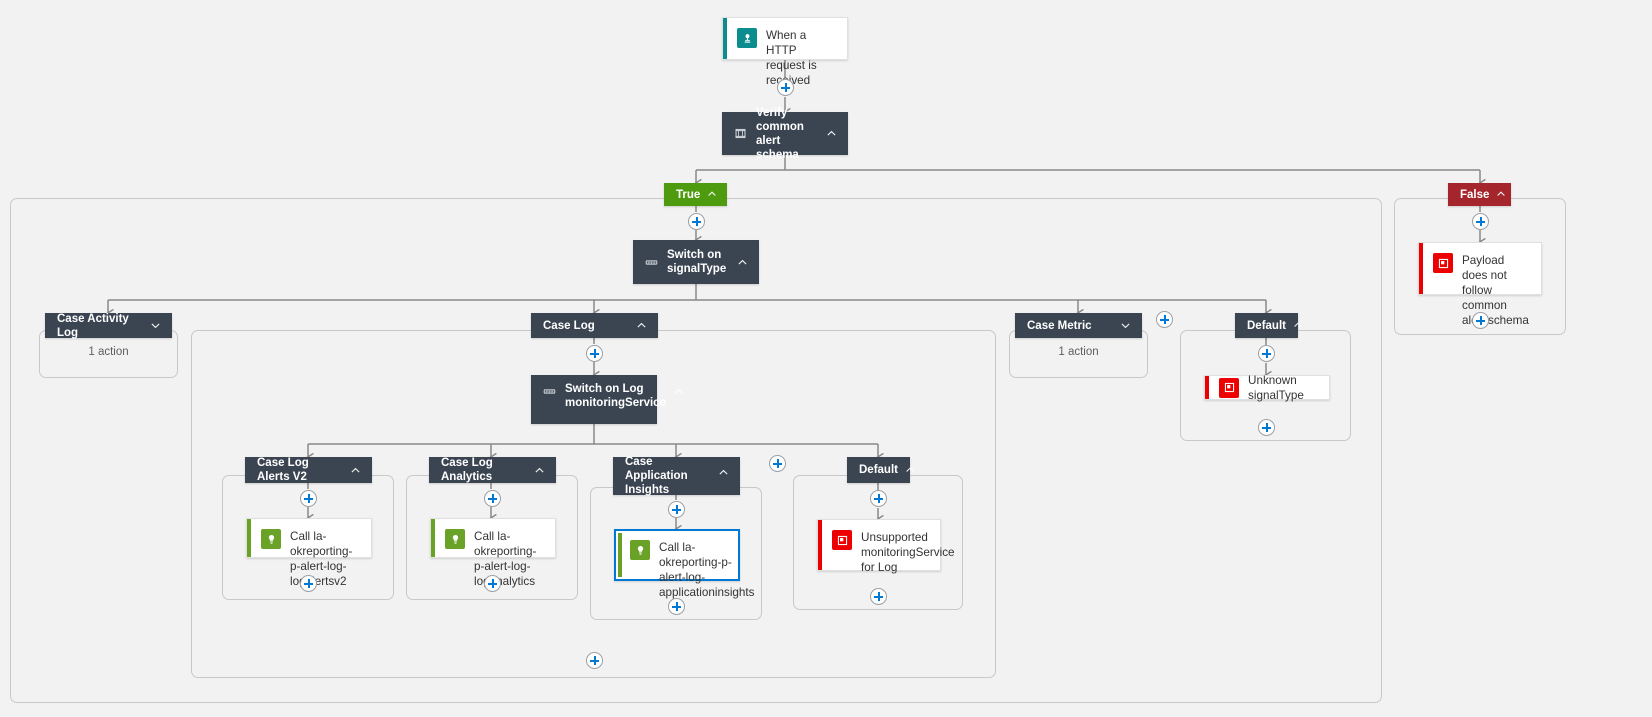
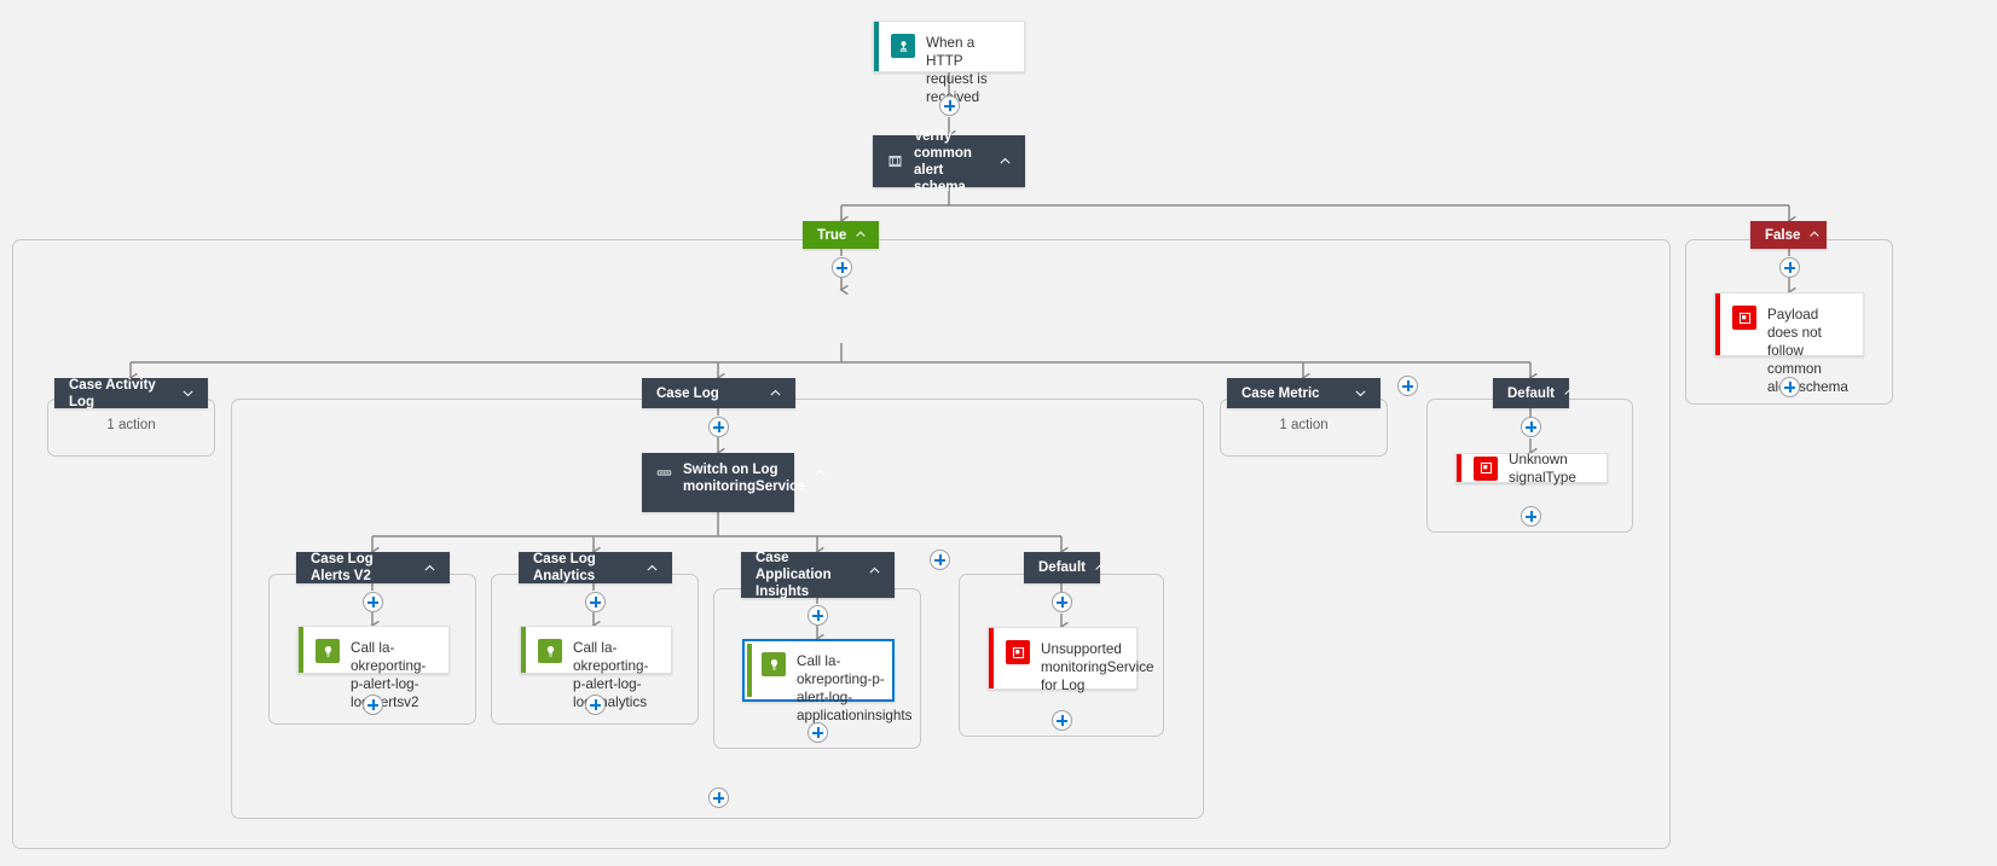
  When a HTTP request is reved
  Verify common alert schema
  True
  False
  Payload does not follow common al schema
- Switch on signalType
  Case Activity Log
  1 action
  Case Log
  Switch on Log monitoringService
  Case Log Alerts V2
  Call la-okreporting-p-alert-log-loertsv2
  Case Log Analytics
  Call la-okreporting-p-alert-log-loalytics
  Case Application Insights
  Call la-okreporting-p-alert-log-applicationinsights
  Default
  Unsupported monitoringService for Log
  Case Metric
  1 action
  Default
  Unknown signalType
